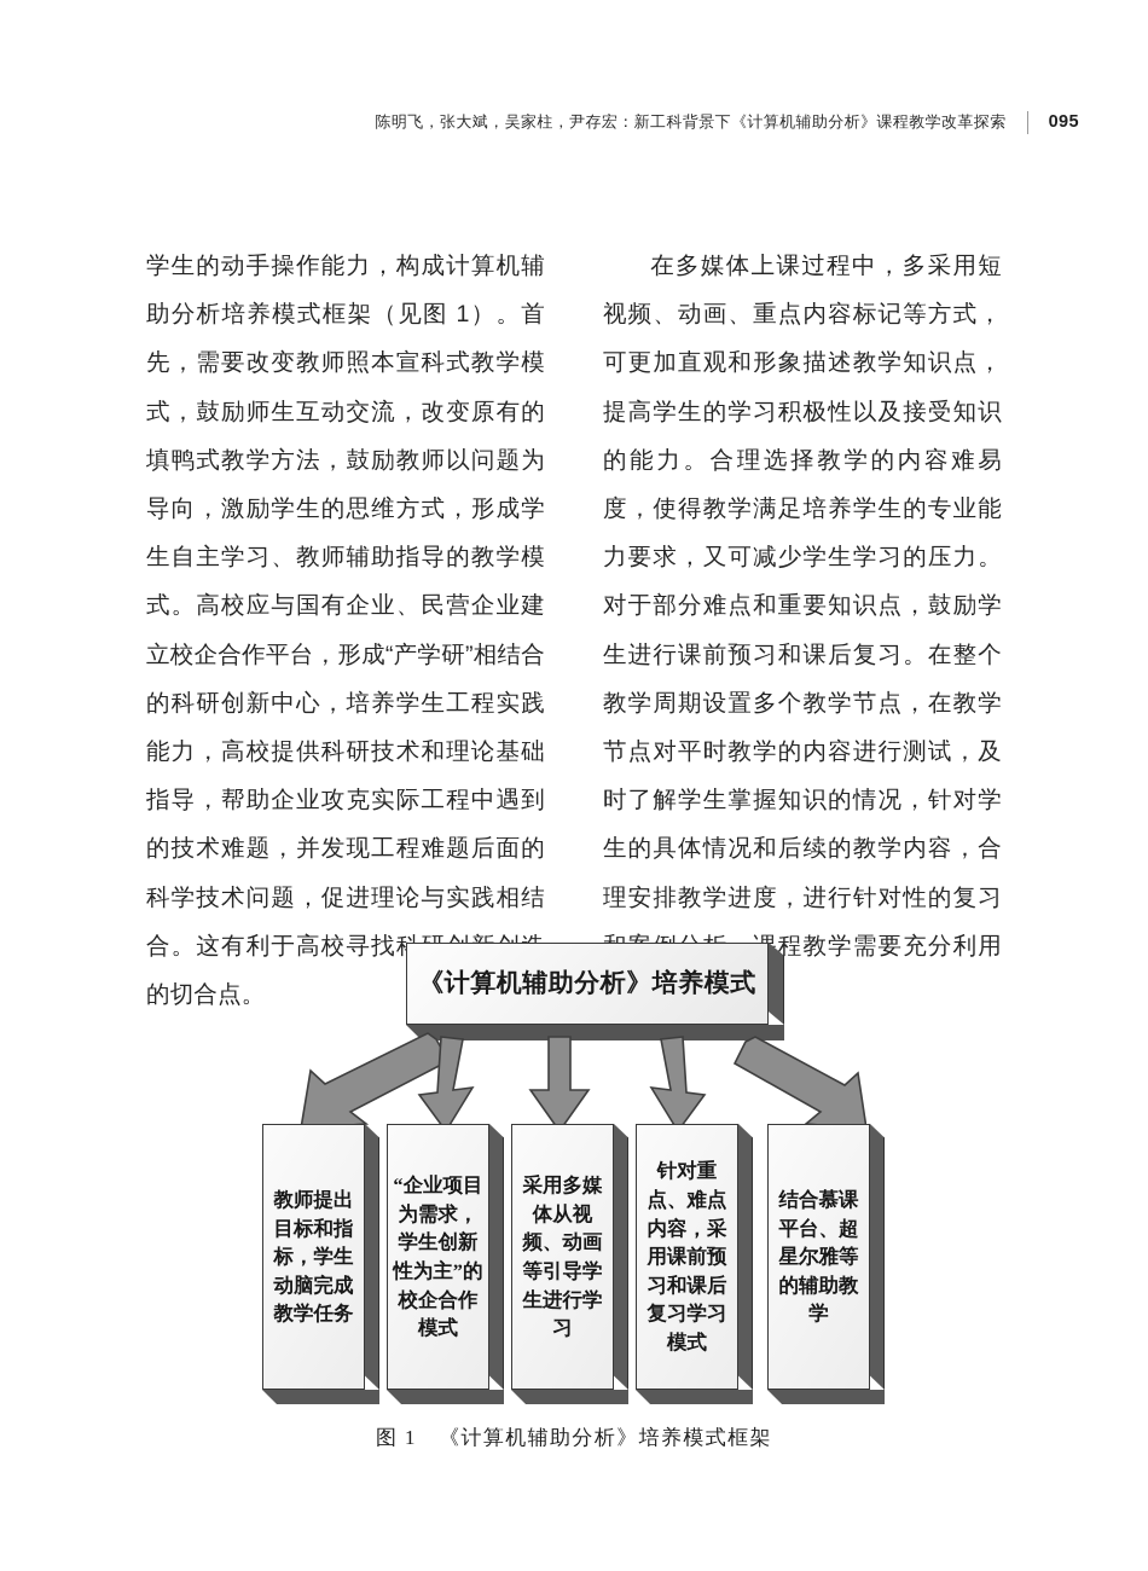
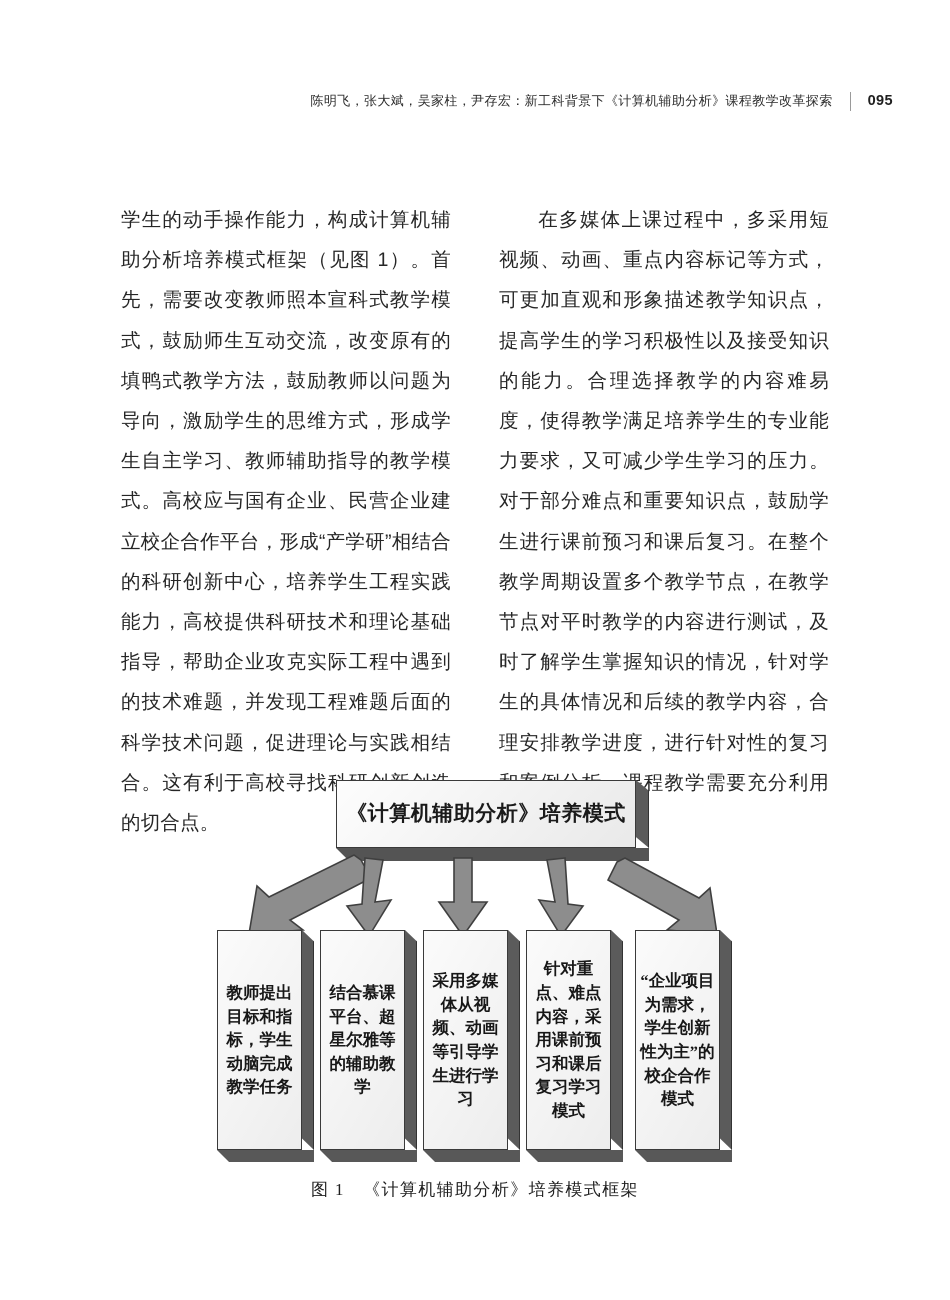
  陈明飞，张大斌，吴家柱，尹存宏：新工科背景下《计算机辅助分析》课程教学改革探索
  095
  学生的动手操作能力，构成计算机辅助分析培养模式框架（见图 1）。首先，需要改变教师照本宣科式教学模式，鼓励师生互动交流，改变原有的填鸭式教学方法，鼓励教师以问题为导向，激励学生的思维方式，形成学生自主学习、教师辅助指导的教学模式。高校应与国有企业、民营企业建立校企合作平台，形成“产学研”相结合的科研创新中心，培养学生工程实践能力，高校提供科研技术和理论基础指导，帮助企业攻克实际工程中遇到的技术难题，并发现工程难题后面的科学技术问题，促进理论与实践相结合。这有利于高校寻找的切合点。
  在多媒体上课过程中，多采用短视频、动画、重点内容标记等方式，可更加直观和形象描述教学知识点，提高学生的学习积极性以及接受知识的能力。合理选择教学的内容难易度，使得教学满足培养学生的专业能力要求，又可减少学生学习的压力。对于部分难点和重要知识点，鼓励学生进行课前预习和课后复习。在整个教学周期设置多个教学节点，在教学节点对平时教学的内容进行测试，及时了解学生掌握知识的情况，针对学生的具体情况和后续的教学内容，合理安排教学进度，进行针对性的复习程教学需要充分利用
  《计算机辅助分析》培养模式
  教师提出目标和指标，学生动脑完成教学任务
- “企业项目为需求，学生创新性为主”的校企合作模式
+ 结合慕课平台、超星尔雅等的辅助教学
  采用多媒体从视频、动画等引导学生进行学习
  针对重点、难点内容，采用课前预习和课后复习学习模式
- 结合慕课平台、超星尔雅等的辅助教学
+ “企业项目为需求，学生创新性为主”的校企合作模式
  图 1 《计算机辅助分析》培养模式框架
